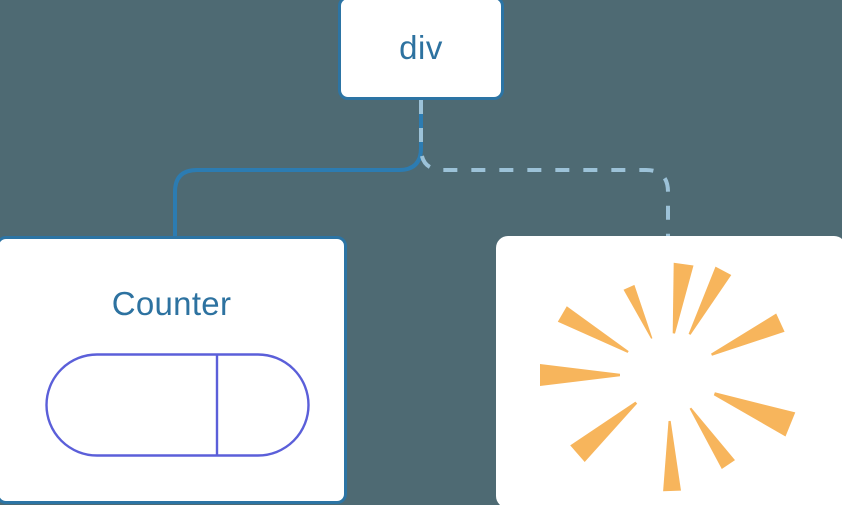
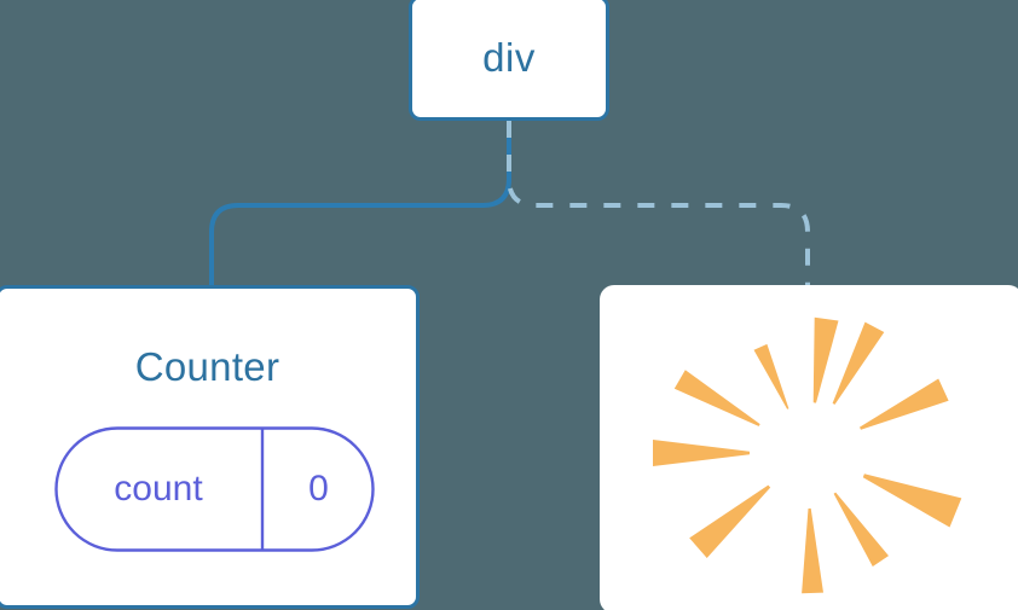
  div
  Counter
+ count
+ 0
